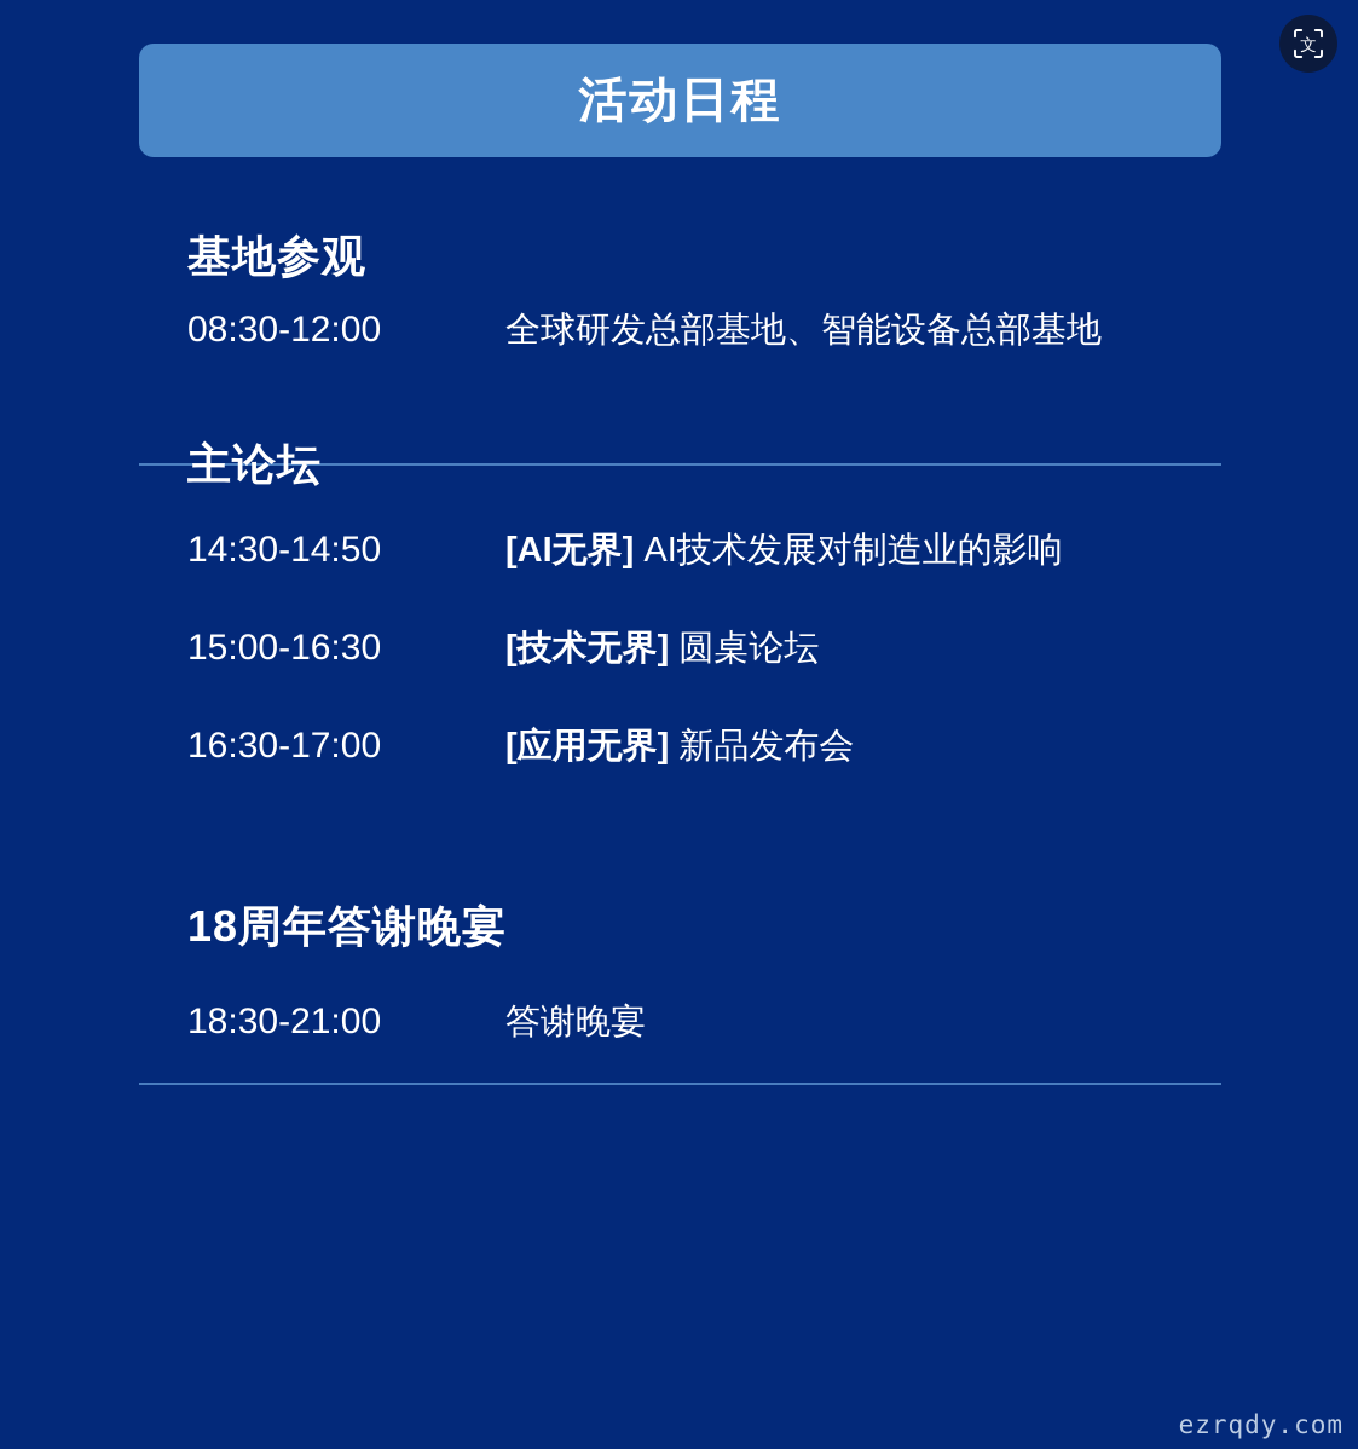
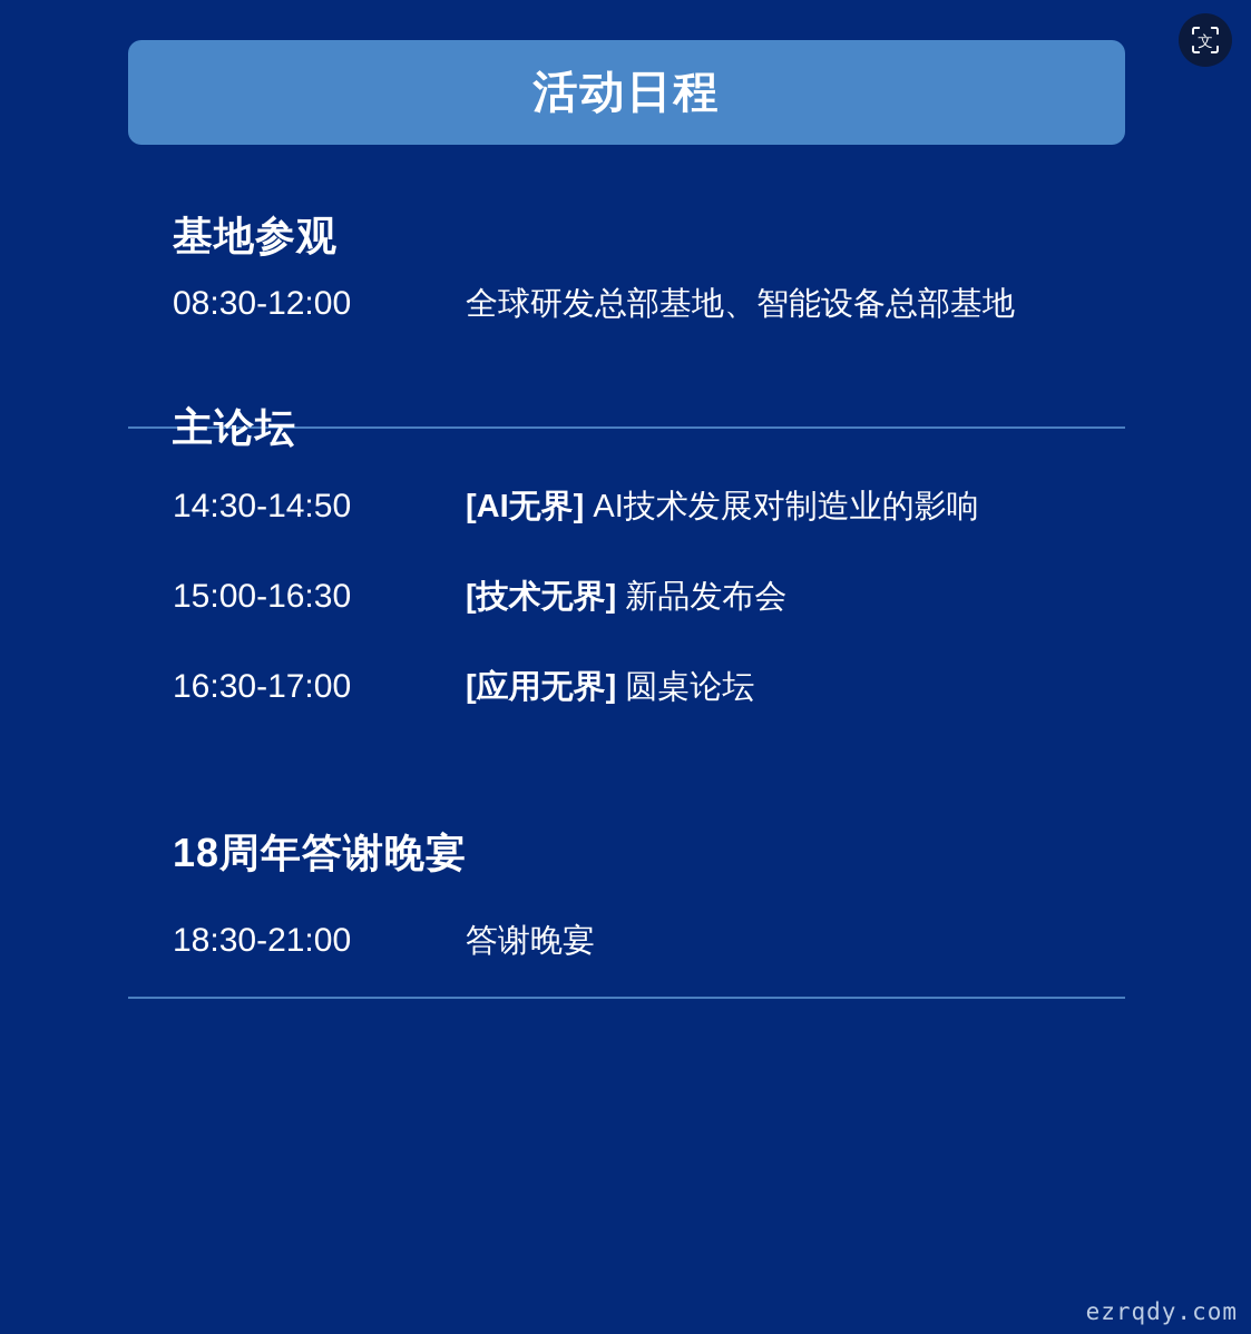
  文
  活动日程
  基地参观
  08:30-12:00
  全球研发总部基地、智能设备总部基地
  主论坛
  14:30-14:50
  [AI无界] AI技术发展对制造业的影响
  15:00-16:30
- [技术无界] 圆桌论坛
+ [技术无界] 新品发布会
  16:30-17:00
- [应用无界] 新品发布会
+ [应用无界] 圆桌论坛
  18周年答谢晚宴
  18:30-21:00
  答谢晚宴
  ezrqdy.com
